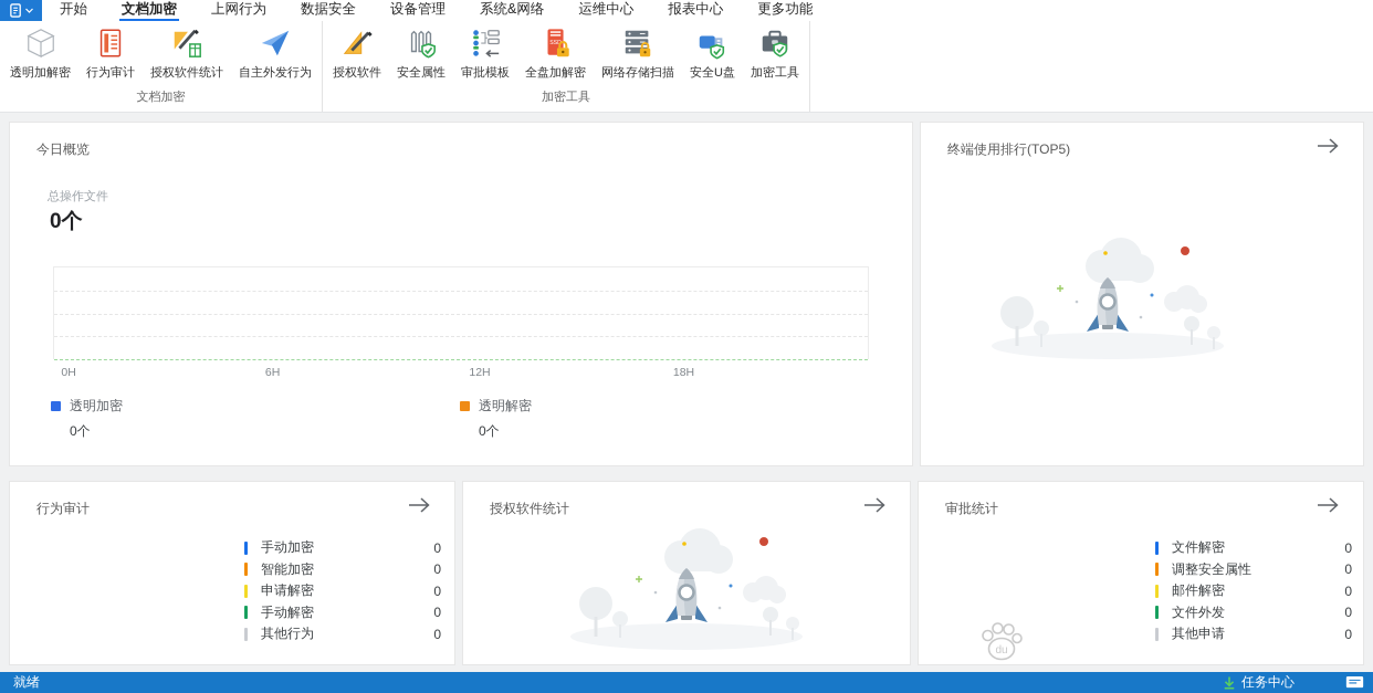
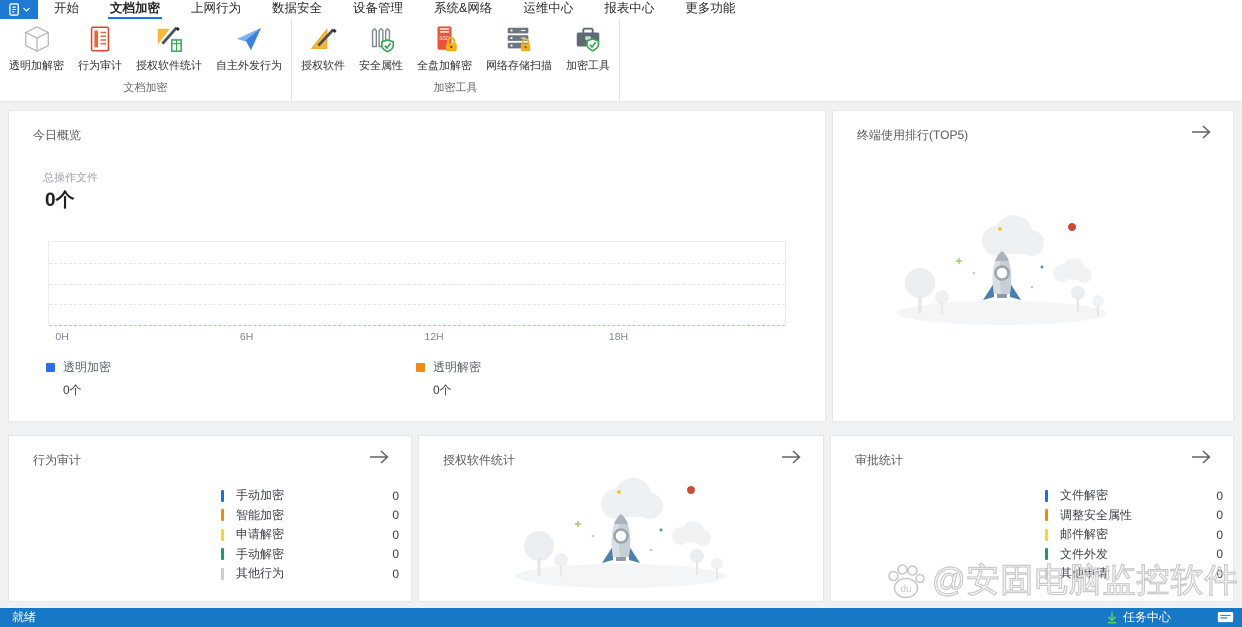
  开始
  文档加密
  上网行为
  数据安全
  设备管理
  系统&网络
  运维中心
  报表中心
  更多功能
  透明加解密
  行为审计
  授权软件统计
  自主外发行为
  文档加密
  授权软件
  安全属性
- 审批模板
  全盘加解密
  网络存储扫描
- 安全U盘
  加密工具
  加密工具
  今日概览
  总操作文件
  0个
  0H
  6H
  12H
  18H
  透明加密
  0个
  透明解密
  0个
  终端使用排行(TOP5)
  行为审计
  手动加密
  0
  智能加密
  0
  申请解密
  0
  手动解密
  0
  其他行为
  0
  授权软件统计
  审批统计
  文件解密
  0
  调整安全属性
  0
  邮件解密
  0
  文件外发
  0
  其他申请
  0
  du
+ @安固电脑监控软件
  就绪
  任务中心
